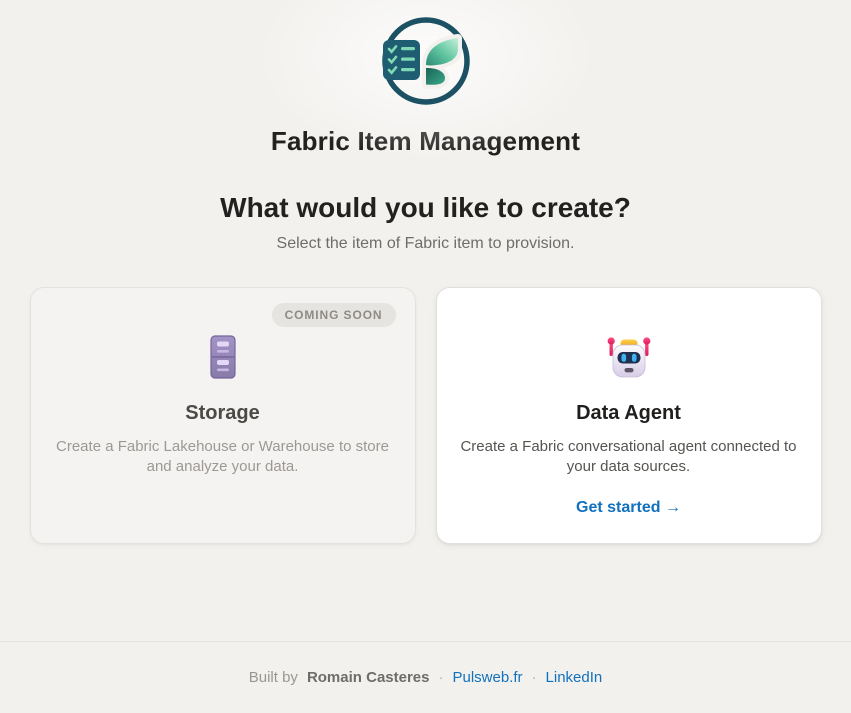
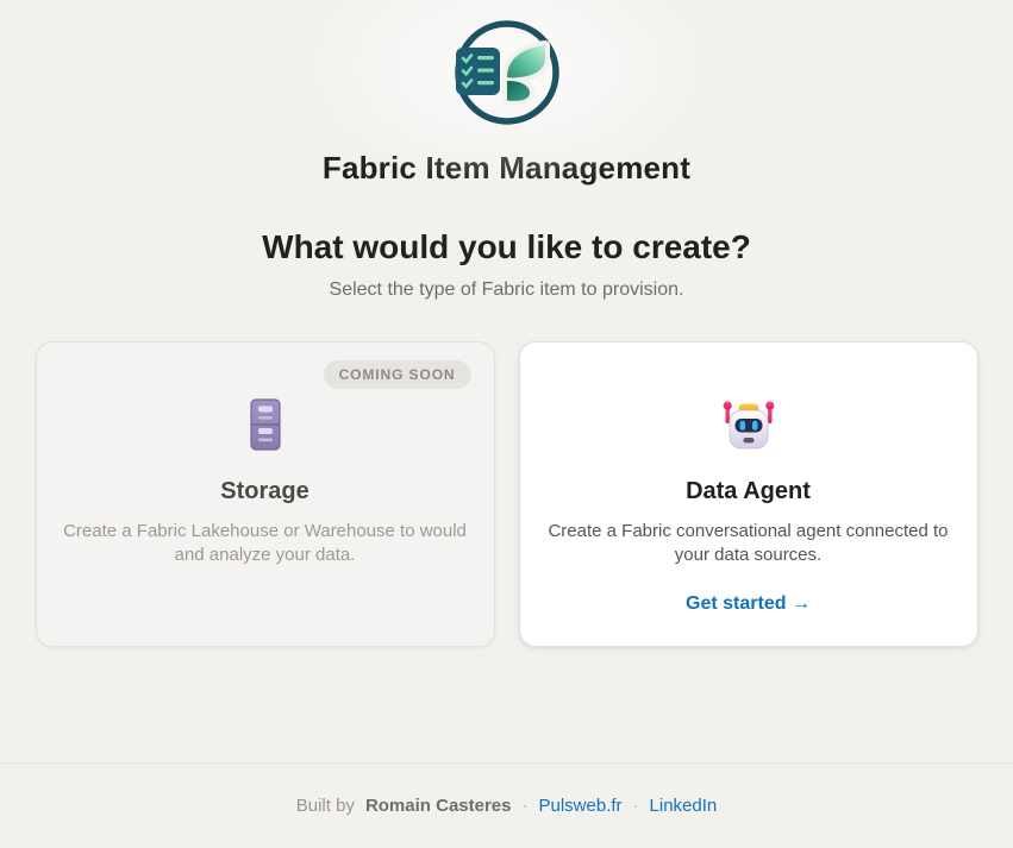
  What would you like to create?
- Select the item of Fabric item to provision.
+ Select the type of Fabric item to provision.
  COMING SOON
  Storage
- Create a Fabric Lakehouse or Warehouse to store and analyze your data.
+ Create a Fabric Lakehouse or Warehouse to would and analyze your data.
  Data Agent
  Create a Fabric conversational agent connected to your data sources.
  Get started →
  Built by
  Romain Casteres
  ·
  Pulsweb.fr
  ·
  LinkedIn
